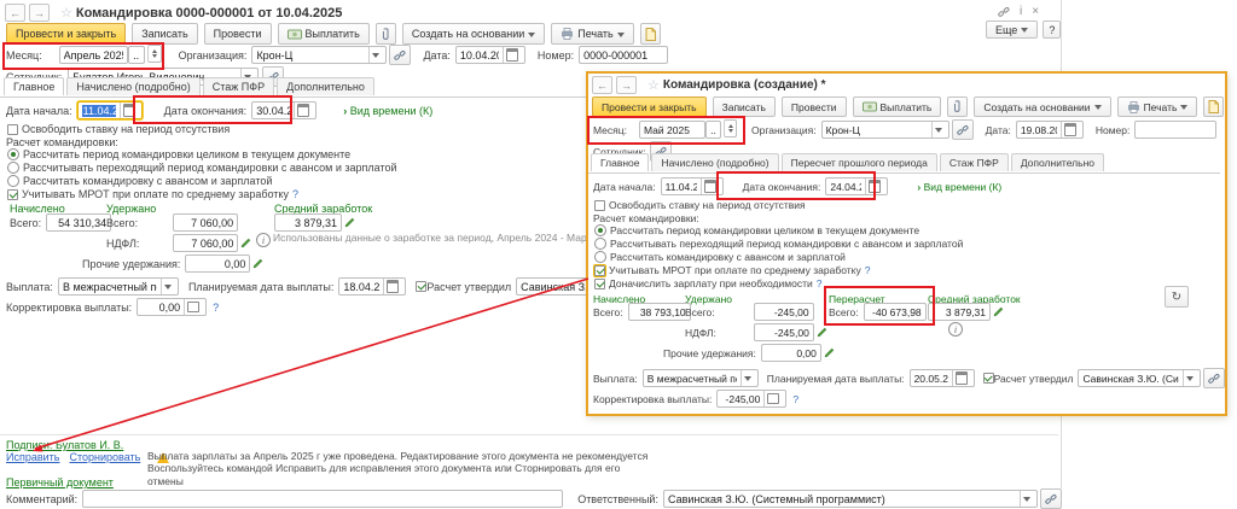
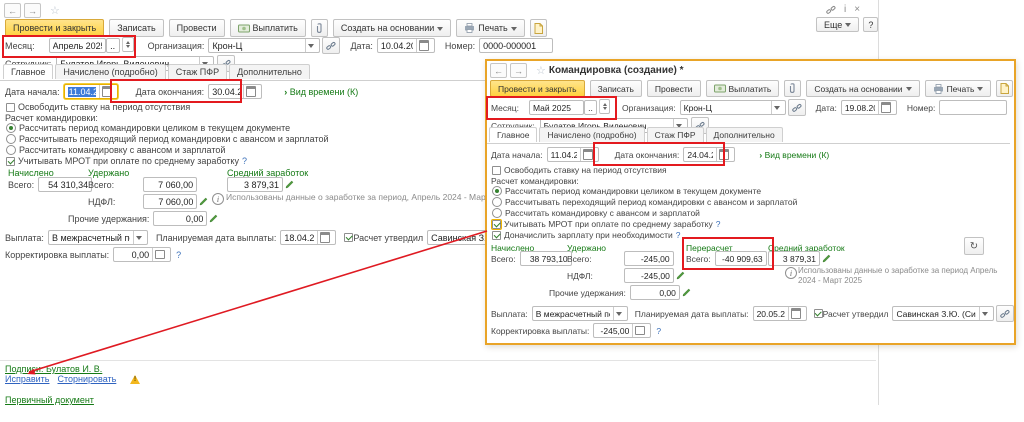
  ←
  →
  ☆
- Командировка 0000-000001 от 10.04.2025
  i
  ×
  Еще
  ?
  Провести и закрыть
  Записать
  Провести
  Выплатить
  Создать на основании
  Печать
  Месяц:
  Апрель 202
  ..
  Организация:
  Крон-Ц
  Дата:
  10.04.2
  Номер:
  0000-000001
  Главное
  Начислено (подробно)
  Стаж ПФР
  Дополнительно
  Дата начала:
  11.04.2
  Дата окончания:
  30.04.2
  › Вид времени (К)
  Освободить ставку на период отсутствия
  Расчет командировки:
  Рассчитать период командировки целиком в текущем документе
  Рассчитывать переходящий период командировки с авансом и зарплатой
  Рассчитать командировку с авансом и зарплатой
  Учитывать МРОТ при оплате по среднему заработку
  ?
  Начислено
  Удержано
  Средний заработок
  Всего:
  54 310,34
  Всего:
  7 060,00
  3 879,31
  НДФЛ:
  7 060,00
  i
  Использованы данные о заработке за период, Апрель 2024 - Мар
  Прочие удержания:
  0,00
  Выплата:
  В межрасчетный п
  Планируемая дата выплаты:
  18.04.2
  Расчет утвердил
  Корректировка выплаты:
  0,00
  ?
  Подпи: Булатов И. В.
  Исправить
  Сторнировать
- Выплата зарплаты за Апрель 2025 г уже проведена. Редактирование этого документа не рекомендуется
- Воспользуйтесь командой Исправить для исправления этого документа или Сторнировать для его отмены
  Первичный документ
- Комментарий:
- Ответственный:
- Савинская З.Ю. (Системный программист)
  ←
  →
  ☆
  Командировка (создание) *
  Провести и закрыть
  Записать
  Провести
  Выплатить
  Создать на основании
  Печать
  Месяц:
  Май 2025
  ..
  Организация:
  Крон-Ц
  Дата:
  19.08.2
  Номер:
  Сотрудник:
+ Булатов Игорь Виленович
  Главное
  Начислено (подробно)
- Пересчет прошлого периода
  Стаж ПФР
  Дополнительно
  Дата начала:
  11.04.2
  Дата окончания:
  › Вид времени (К)
  Освободить ставку на период отсутствия
  Расчет командировки:
  Рассчитать период командировки целиком в текущем документе
  Рассчитывать переходящий период командировки с авансом и зарплатой
  Рассчитать командировку с авансом и зарплатой
  Учитывать МРОТ при оплате по среднему заработку
  ?
  Доначислить зарплату при необходимости
  ?
  Начислено
  Удержано
  Перерасчет
  Средний заработок
  ↻
  Всего:
  38 793,10
  Всего:
  -245,00
  Всего:
- -40 673,98
+ -40 909,63
  3 879,31
  НДФЛ:
  -245,00
  i
+ Использованы данные о заработке за период Апрель 2024 - Март 2025
  Прочие удержания:
  0,00
  Выплата:
  В межрасчетный п
  Планируемая дата выплаты:
  20.05.2
  Расчет утвердил
  Корректировка выплаты:
  -245,00
  ?
